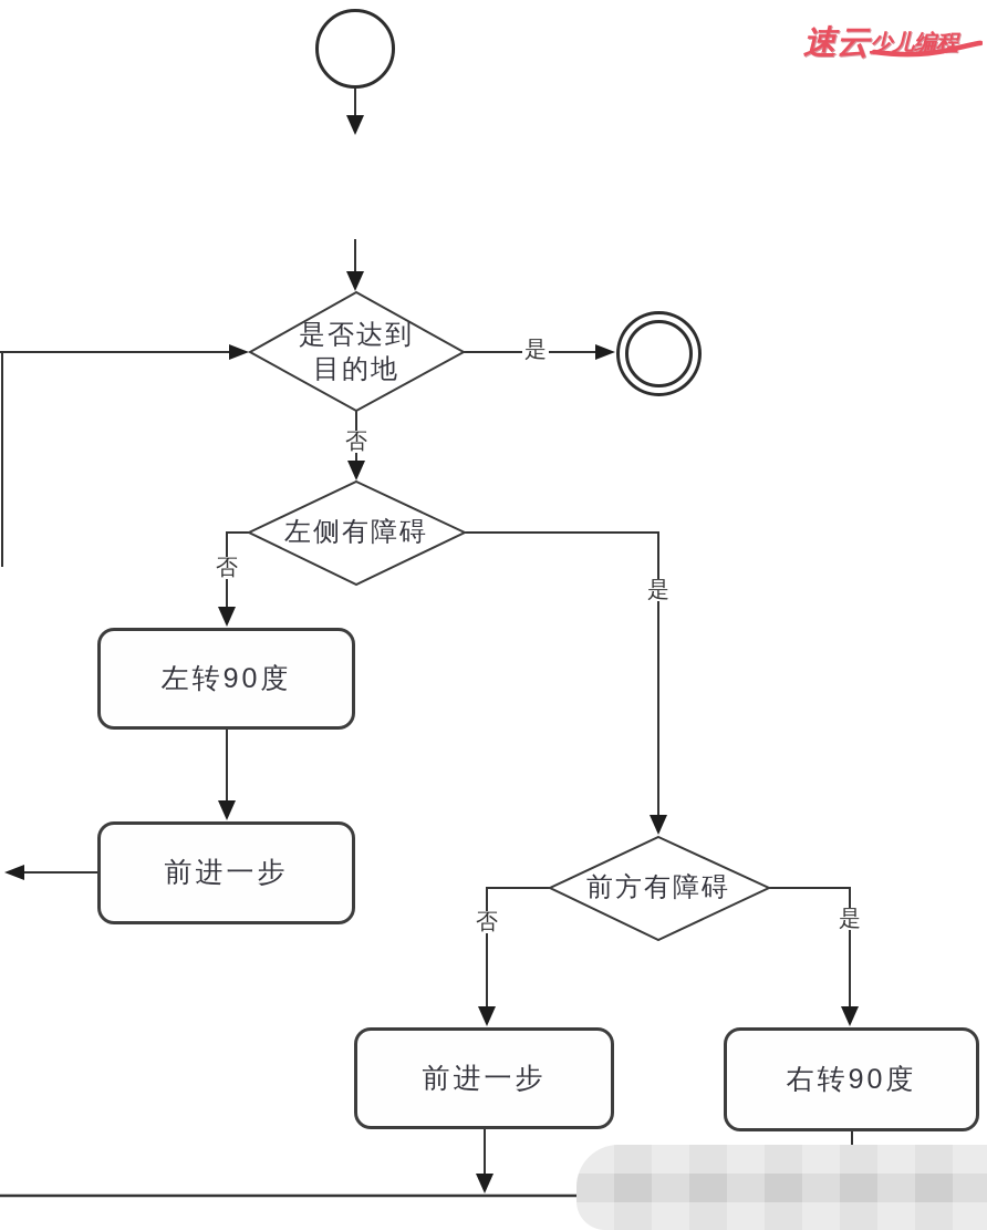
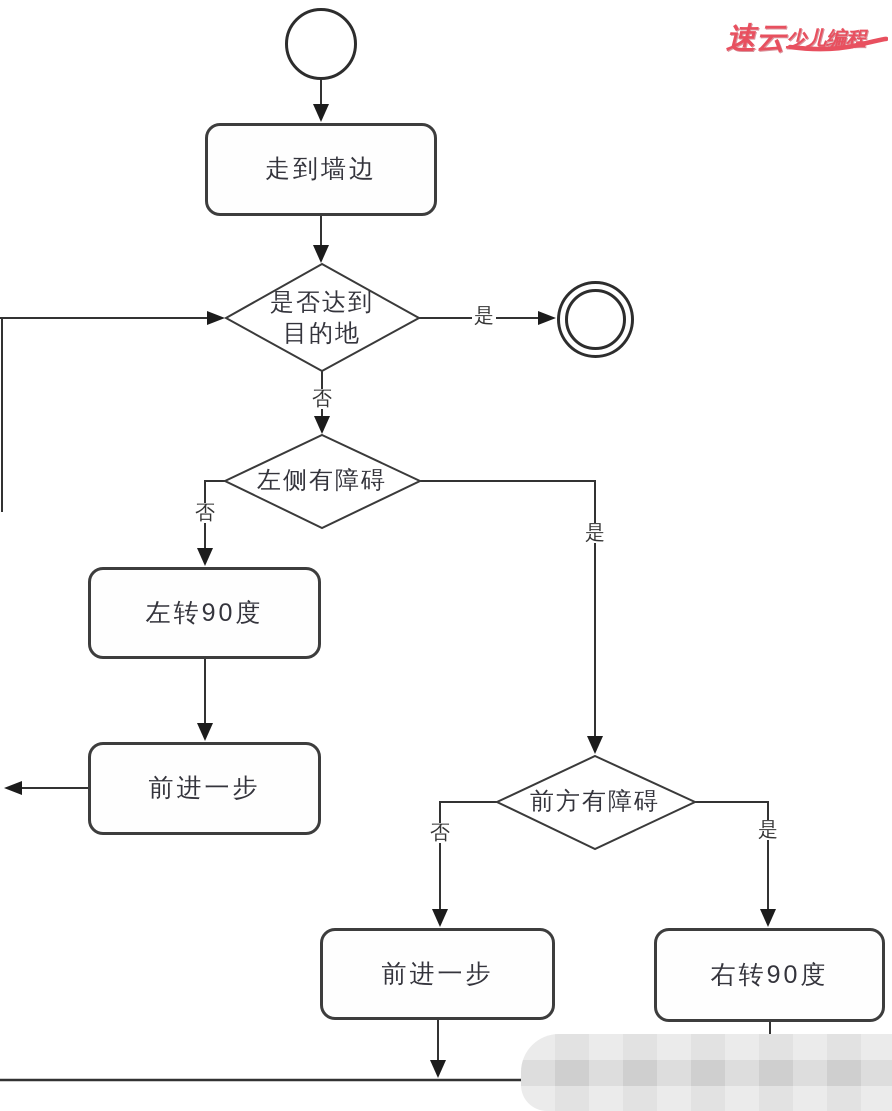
+ 走到墙边
  左转90度
  前进一步
  前进一步
  右转90度
  是否达到
  目的地
  左侧有障碍
  前方有障碍
  是
  否
  否
  是
  否
  是
  速云
  少儿编程
